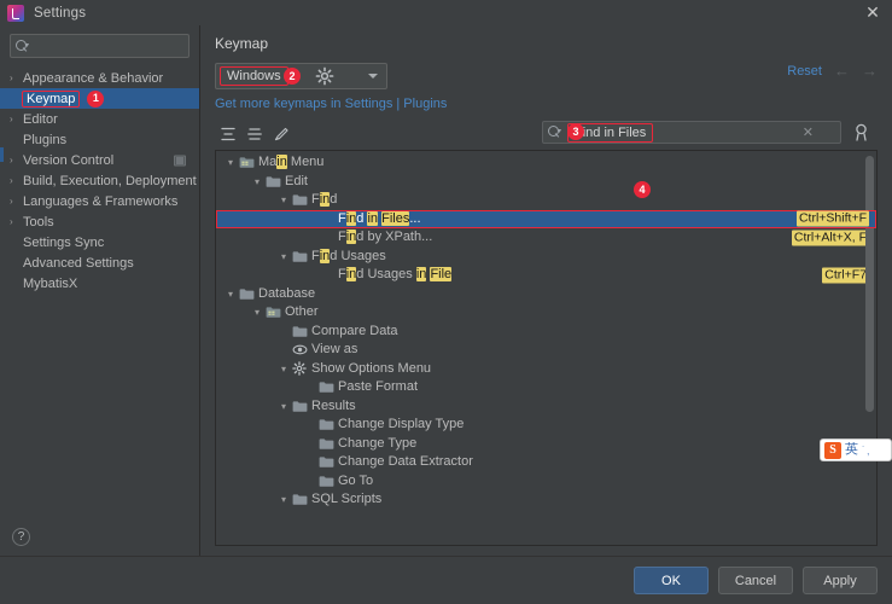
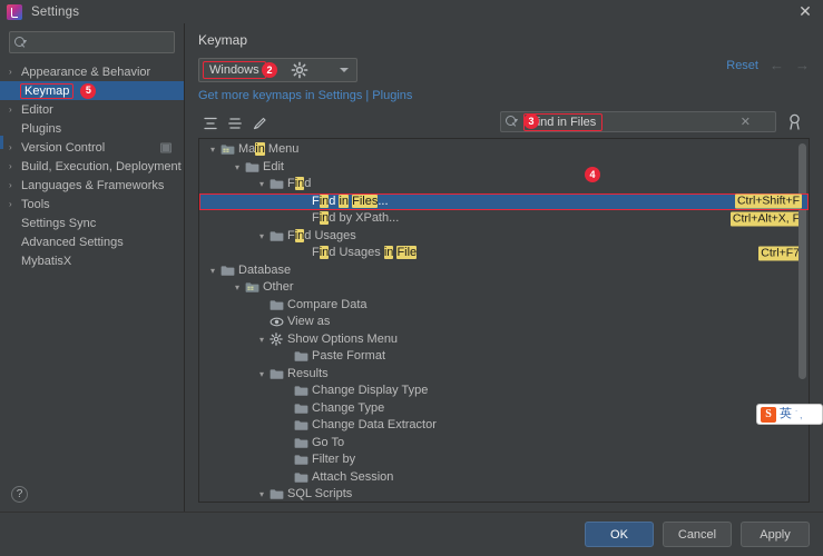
  Settings
  ✕
  ›
  Appearance & Behavior
  Keymap
- 1
+ 5
  ›
  Editor
  Plugins
  ›
  Version Control
  ›
  Build, Execution, Deployment
  ›
  Languages & Frameworks
  ›
  Tools
  Settings Sync
  Advanced Settings
  MybatisX
  ?
  Keymap
  Reset
  ←
  →
  Windows
  2
  Get more keymaps in Settings | Plugins
  nd in Files
  ✕
  3
  ▾
  Main Menu
  ▾
  Edit
  ▾
  Find
  Find in Files...
  Ctrl+Shift+F
  Find by XPath...
  Ctrl+Alt+X, F
  ▾
  Find Usages
  Find Usages in File
  Ctrl+F7
  ▾
  Database
  ▾
  Other
  Compare Data
  View as
  ▾
  Show Options Menu
  Paste Format
  ▾
  Results
  Change Display Type
  Change Type
  Change Data Extractor
  Go To
+ Filter by
+ Attach Session
  ▾
  SQL Scripts
  4
  OK
  Cancel
  Apply
  S
  英
  ˙,
